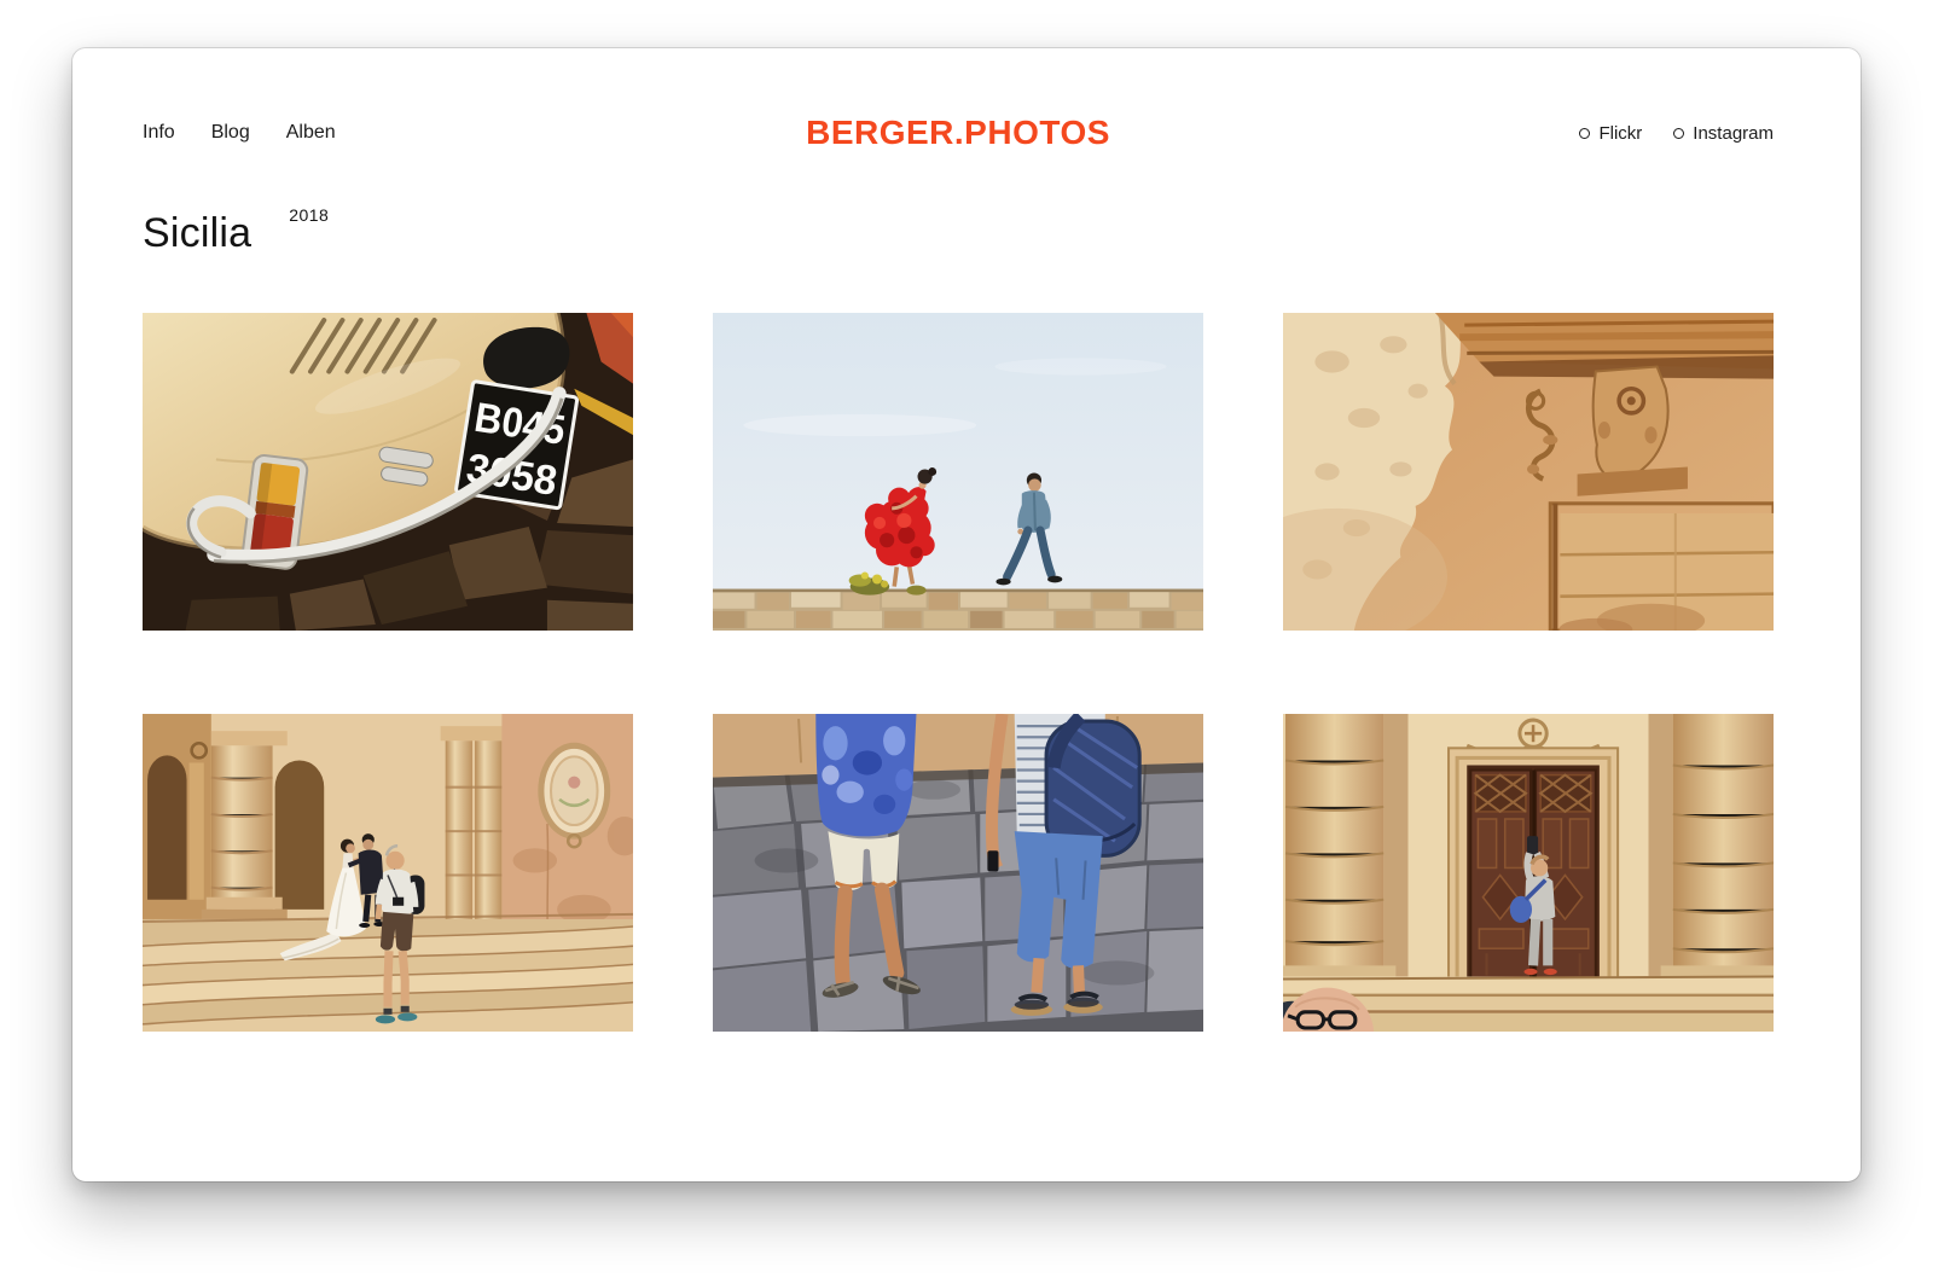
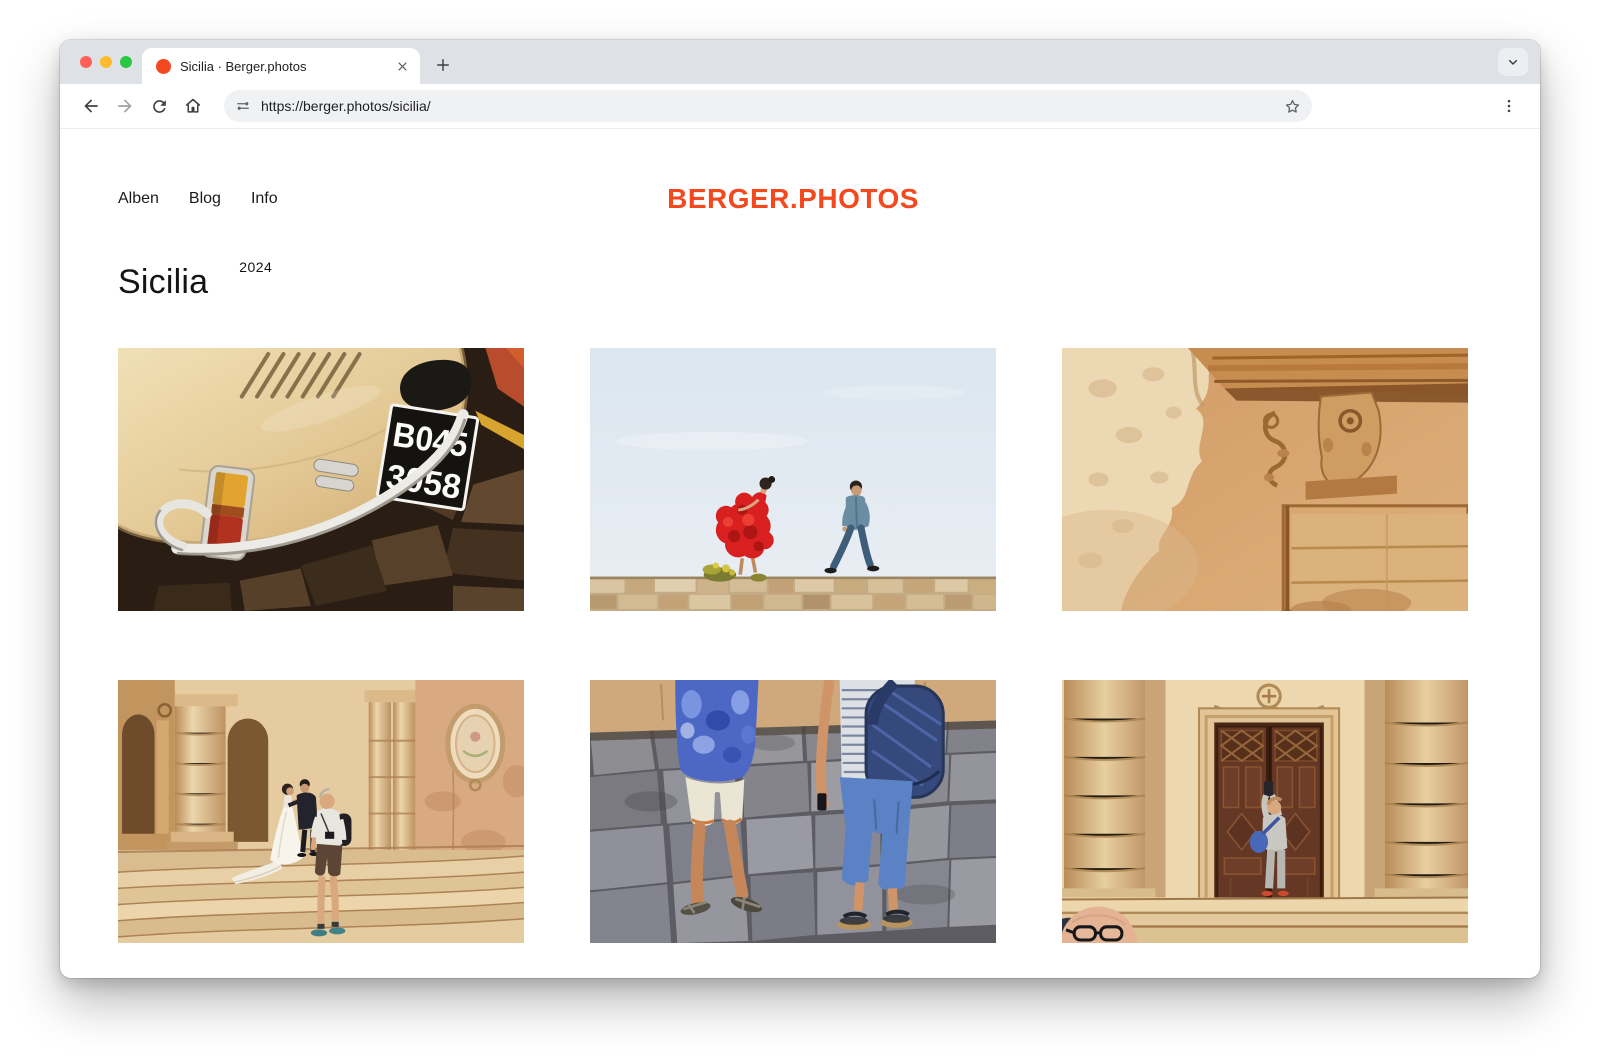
+ Sicilia · Berger.photos
+ https://berger.photos/sicilia/
- Info
+ Alben
  Blog
- Alben
+ Info
  BERGER.PHOTOS
- Flickr
- Instagram
  Sicilia
- 2018
+ 2024
